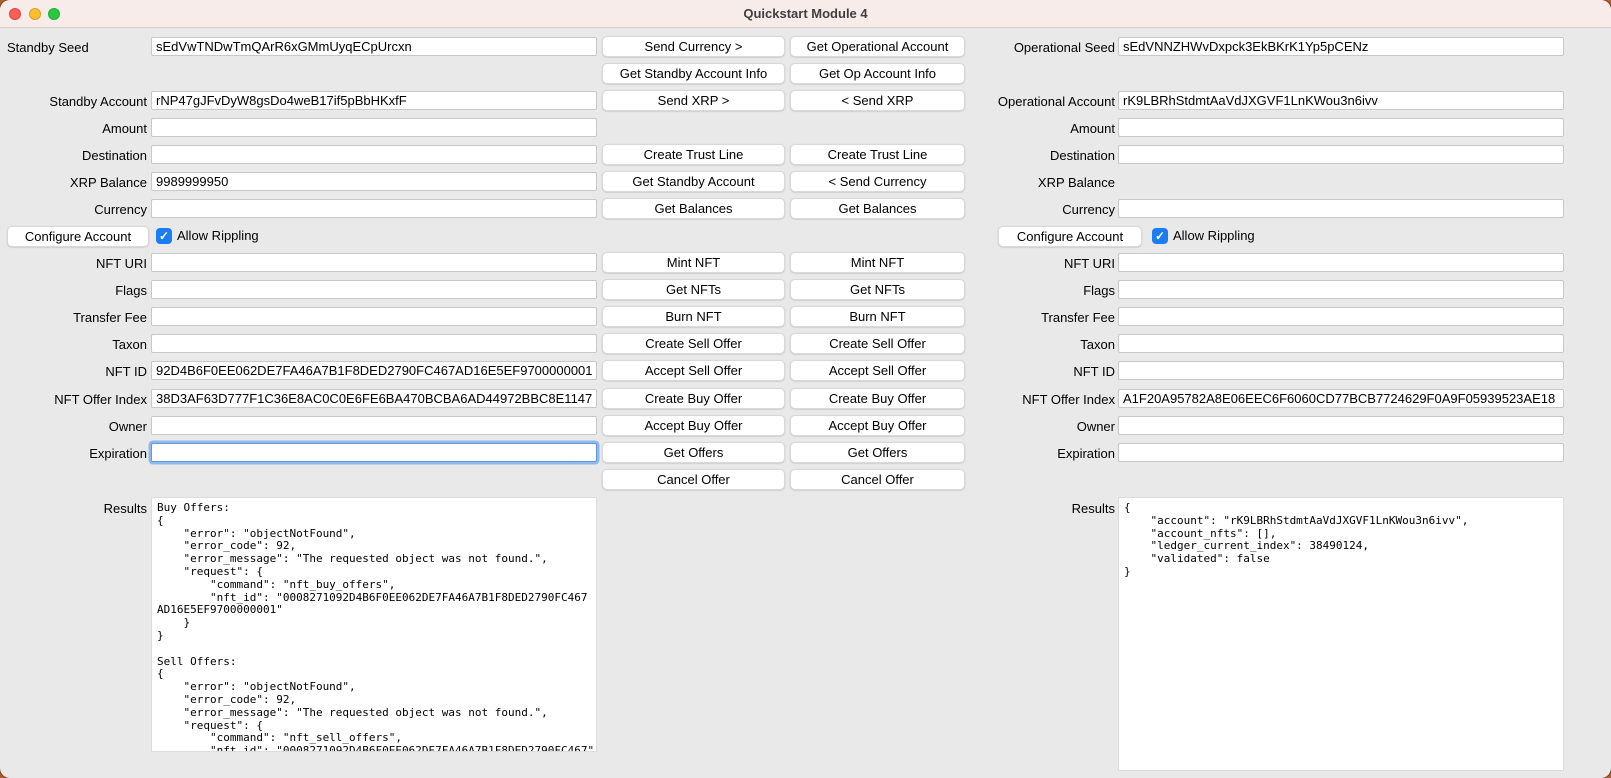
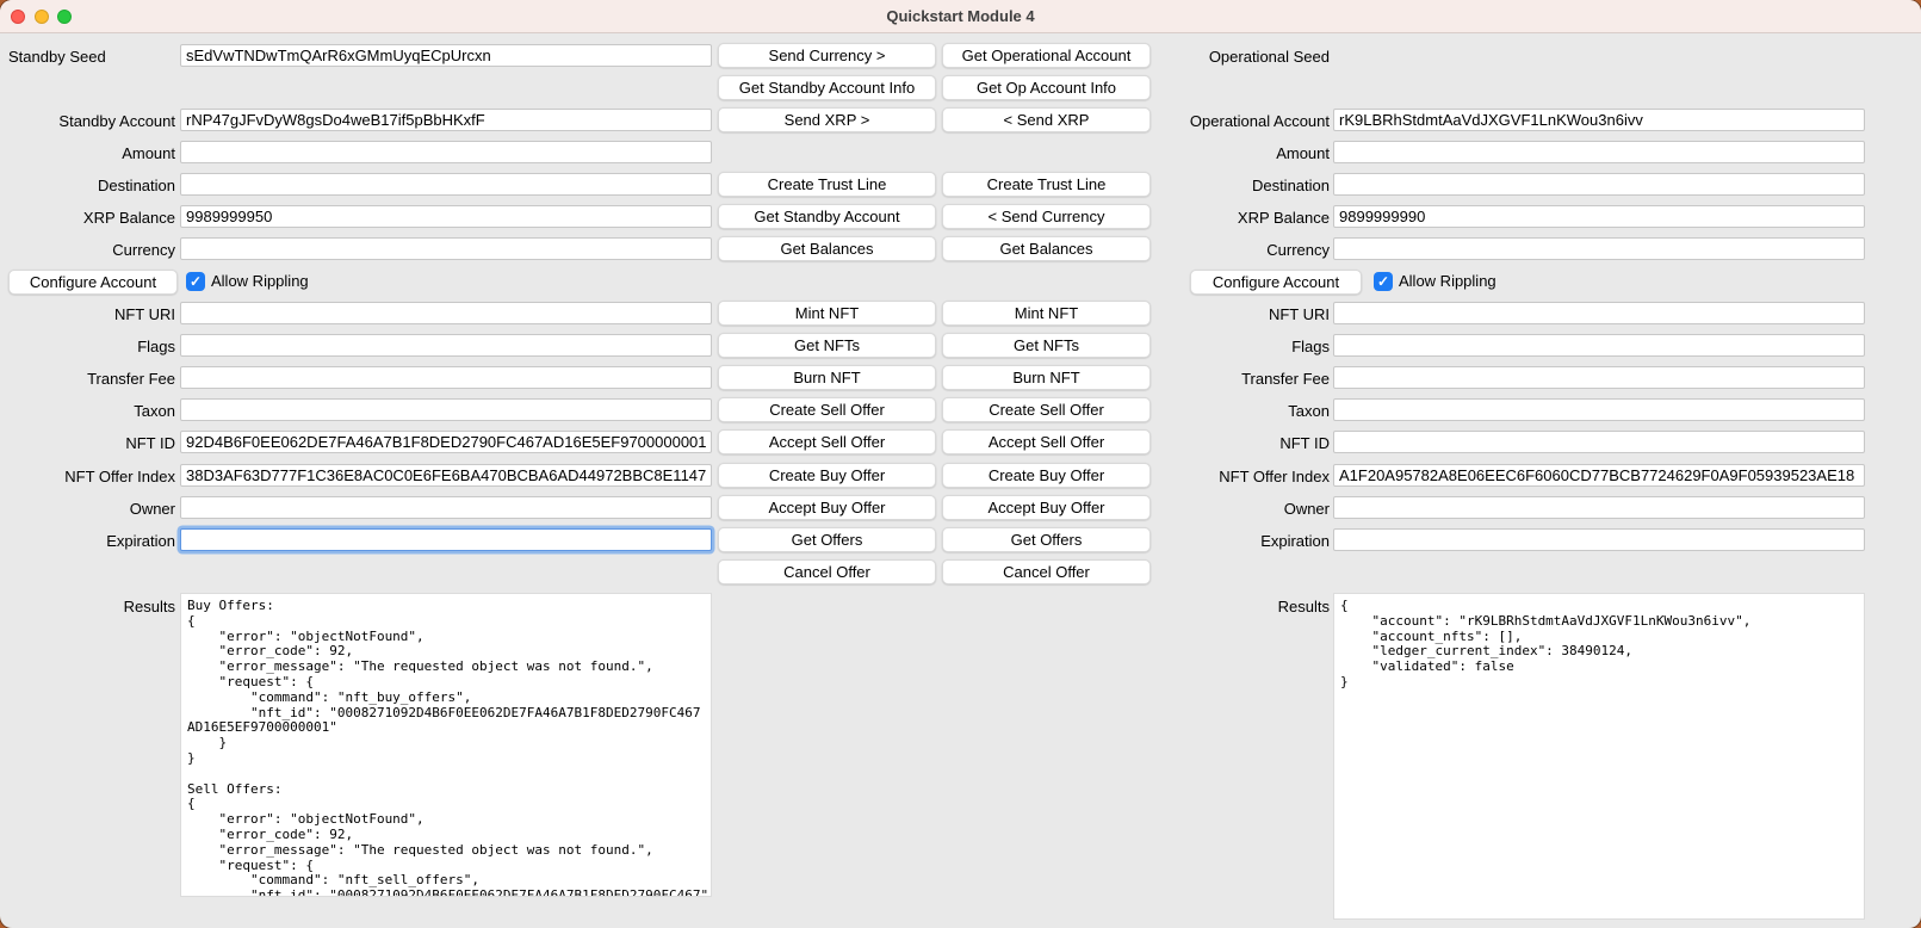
  Quickstart Module 4
  Standby Seed
  sEdVwTNDwTmQArR6xGMmUyqECpUrcxn
  Standby Account
  rNP47gJFvDyW8gsDo4weB17if5pBbHKxfF
  Amount
  Destination
  XRP Balance
  9989999950
  Currency
  Configure Account
  ✓
  Allow Rippling
  NFT URI
  Flags
  Transfer Fee
  Taxon
  NFT ID
  92D4B6F0EE062DE7FA46A7B1F8DED2790FC467AD16E5EF9700000001
  NFT Offer Index
  38D3AF63D777F1C36E8AC0C0E6FE6BA470BCBA6AD44972BBC8E1147
  Owner
  Expiration
  Results
  Buy Offers:
  {
  "error": "objectNotFound",
  "error_code": 92,
  "error_message": "The requested object was not found.",
  "request": {
  "command": "nft_buy_offers",
  "nft_id": "0008271092D4B6F0EE062DE7FA46A7B1F8DED2790FC467
  AD16E5EF9700000001"
  }
  }
  Sell Offers:
  {
  "error": "objectNotFound",
  "error_code": 92,
  "error_message": "The requested object was not found.",
  "request": {
  "command": "nft_sell_offers",
  "nft_id": "0008271092D4B6F0EE062DE7FA46A7B1F8DED2790FC467"
  Send Currency >
  Get Standby Account Info
  Send XRP >
  Create Trust Line
  Get Standby Account
  Get Balances
  Mint NFT
  Get NFTs
  Burn NFT
  Create Sell Offer
  Accept Sell Offer
  Create Buy Offer
  Accept Buy Offer
  Get Offers
  Cancel Offer
  Get Operational Account
  Get Op Account Info
  < Send XRP
  Create Trust Line
  < Send Currency
  Get Balances
  Mint NFT
  Get NFTs
  Burn NFT
  Create Sell Offer
  Accept Sell Offer
  Create Buy Offer
  Accept Buy Offer
  Get Offers
  Cancel Offer
  Operational Seed
- sEdVNNZHWvDxpck3EkBKrK1Yp5pCENz
  Operational Account
  rK9LBRhStdmtAaVdJXGVF1LnKWou3n6ivv
  Amount
  Destination
  XRP Balance
+ 9899999990
  Currency
  Configure Account
  ✓
  Allow Rippling
  NFT URI
  Flags
  Transfer Fee
  Taxon
  NFT ID
  NFT Offer Index
  A1F20A95782A8E06EEC6F6060CD77BCB7724629F0A9F05939523AE18
  Owner
  Expiration
  Results
  {
  "account": "rK9LBRhStdmtAaVdJXGVF1LnKWou3n6ivv",
  "account_nfts": [],
  "ledger_current_index": 38490124,
  "validated": false
  }
